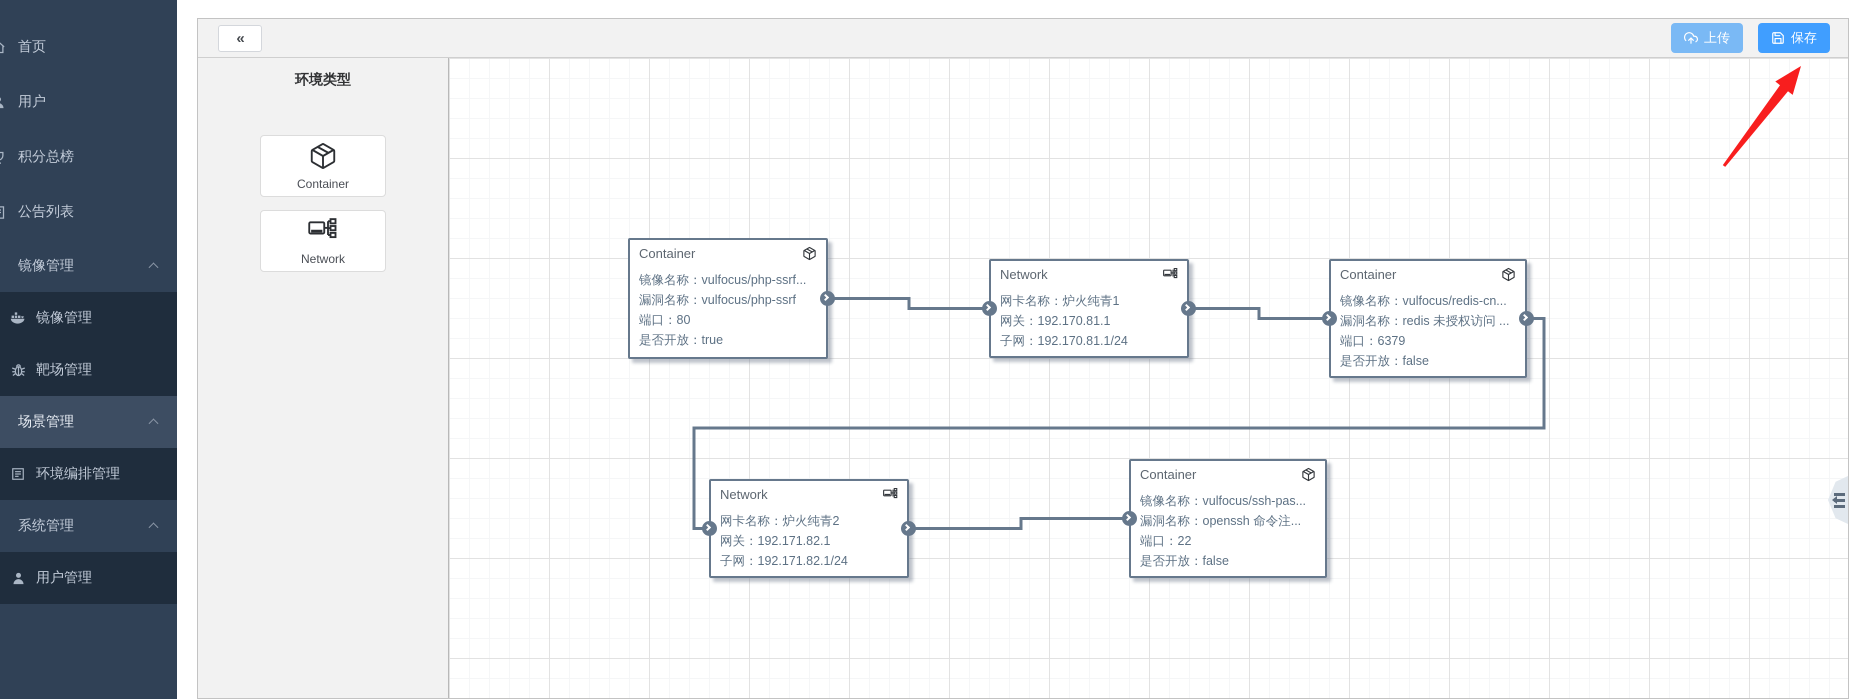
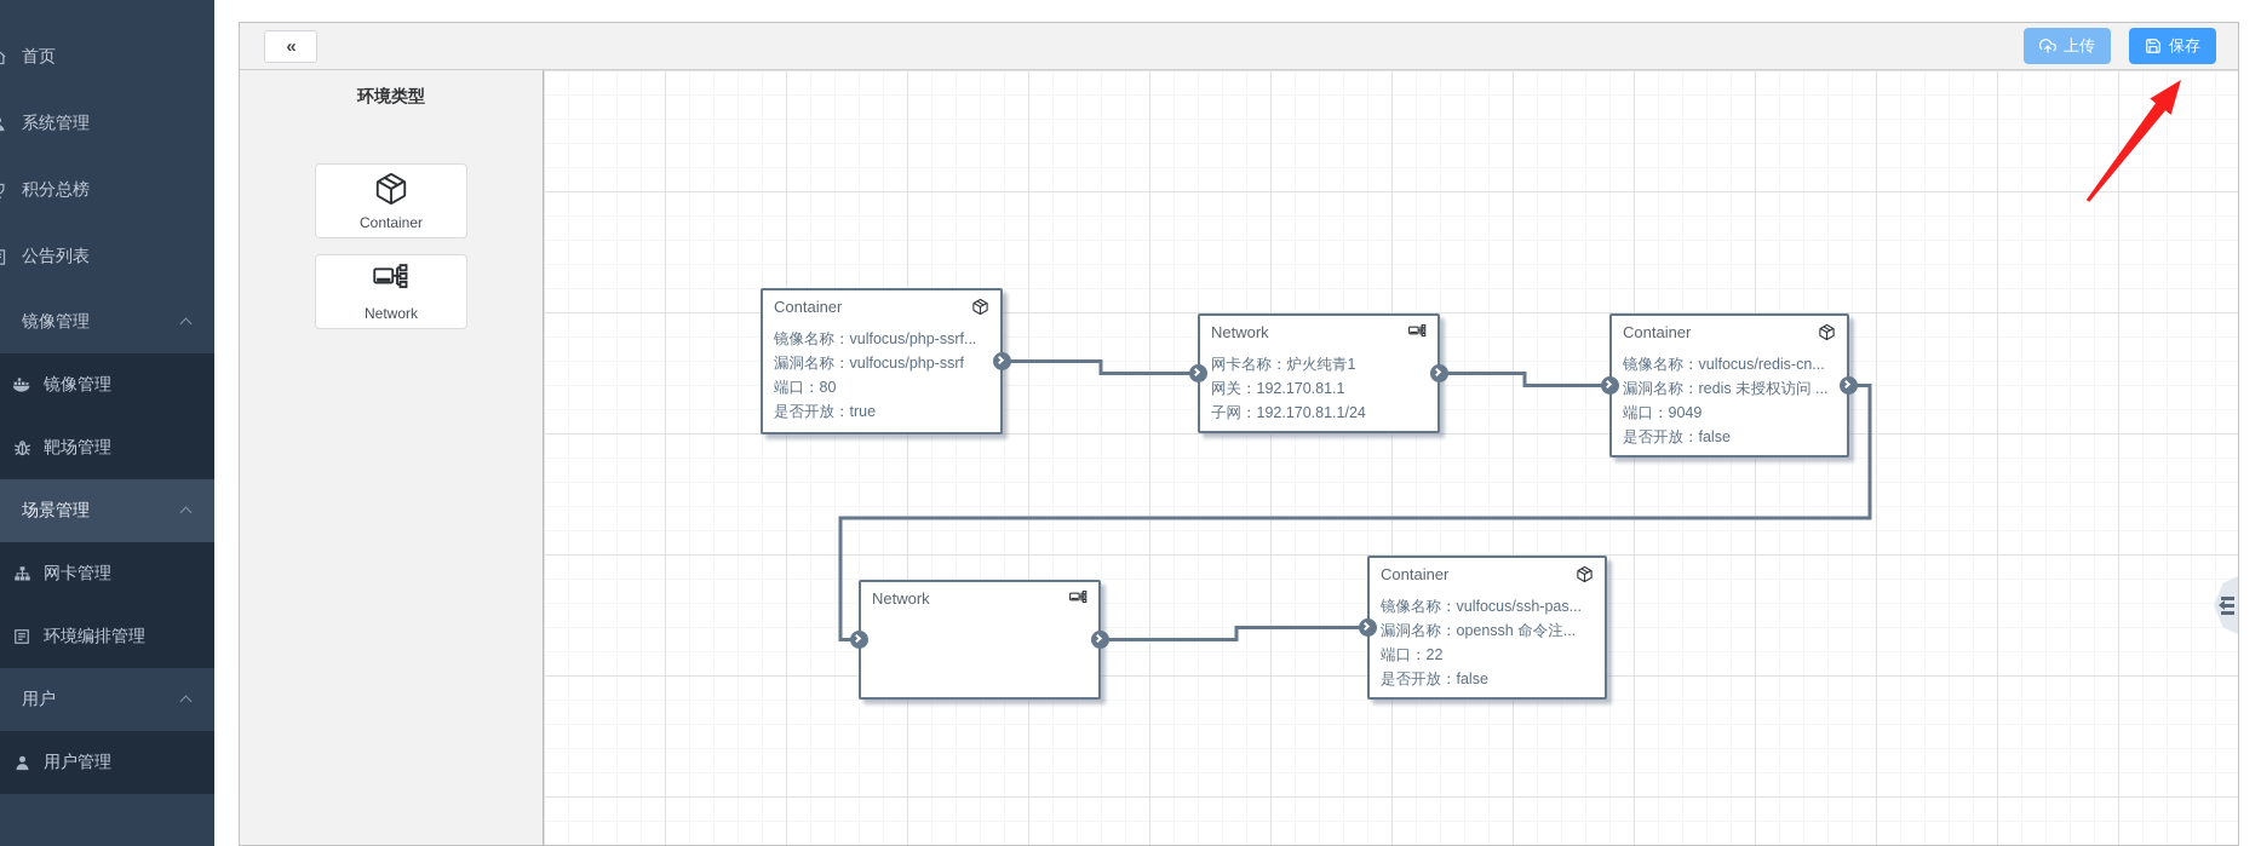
  首页
- 用户
+ 系统管理
  积分总榜
  公告列表
  镜像管理
  镜像管理
  靶场管理
  场景管理
+ 网卡管理
  环境编排管理
- 系统管理
+ 用户
  用户管理
  «
  上传
  保存
  环境类型
  Container
  Network
  Container
  镜像名称：vulfocus/php-ssrf...
  漏洞名称：vulfocus/php-ssrf
  端口：80
  是否开放：true
  Network
  网卡名称：炉火纯青1
  网关：192.170.81.1
  子网：192.170.81.1/24
  Container
  镜像名称：vulfocus/redis-cn...
  漏洞名称：redis 未授权访问 ...
- 端口：6379
+ 端口：9049
  是否开放：false
  Network
- 网卡名称：炉火纯青2
- 网关：192.171.82.1
- 子网：192.171.82.1/24
  Container
  镜像名称：vulfocus/ssh-pas...
  漏洞名称：openssh 命令注...
  端口：22
  是否开放：false
